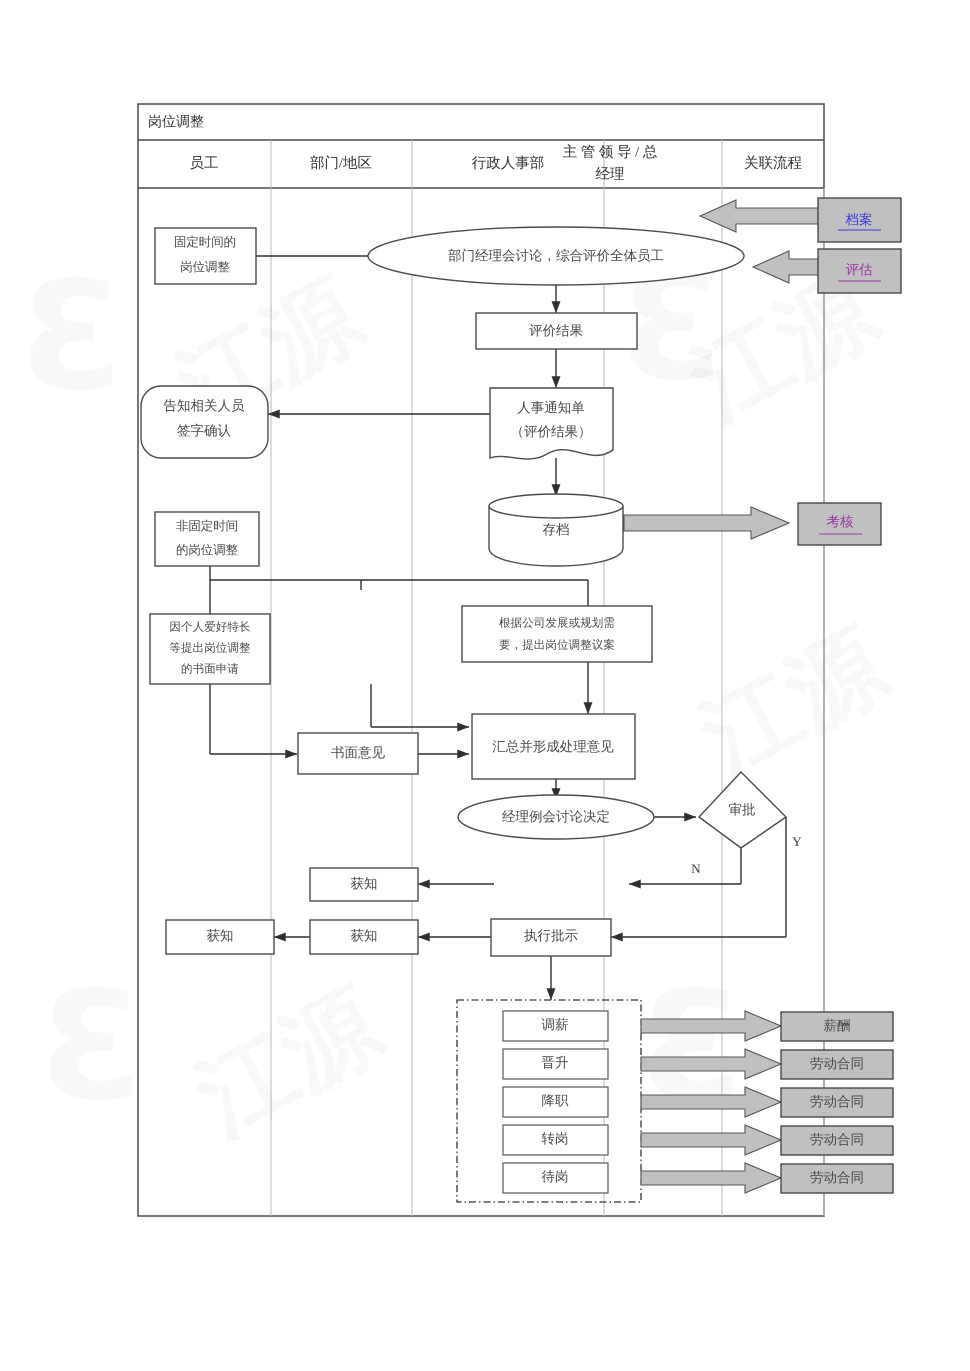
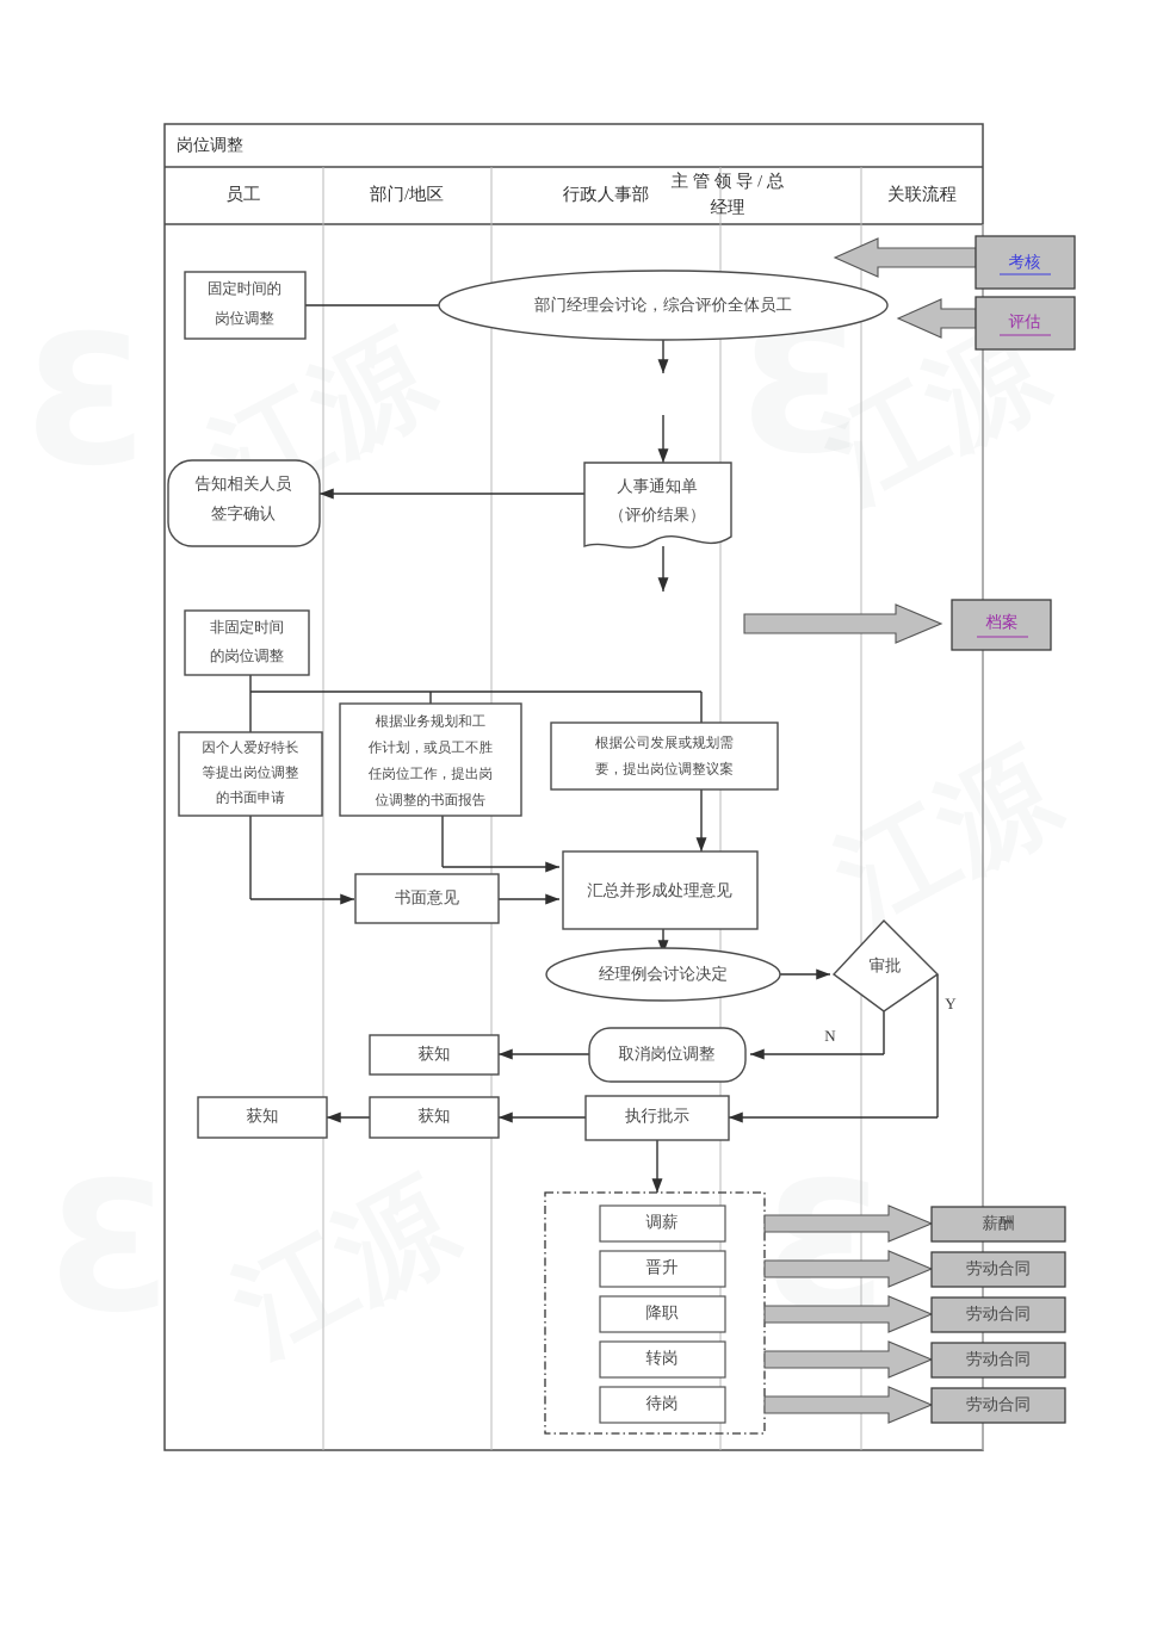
  ℇ
  ℇ
  岗位调整
  员工
  部门/地区
  行政人事部
  主 管 领 导 / 总
  经理
  关联流程
  固定时间的
  岗位调整
  部门经理会讨论，综合评价全体员工
- 评价结果
  人事通知单
  （评价结果）
  告知相关人员
  签字确认
- 存档
  非固定时间
  的岗位调整
  因个人爱好特长
  等提出岗位调整
  的书面申请
+ 根据业务规划和工
+ 作计划，或员工不胜
+ 任岗位工作，提出岗
+ 位调整的书面报告
  根据公司发展或规划需
  要，提出岗位调整议案
  书面意见
  汇总并形成处理意见
  经理例会讨论决定
  审批
  Y
  N
+ 取消岗位调整
  获知
  执行批示
  获知
  获知
  调薪
  晋升
  降职
  转岗
  待岗
- 档案
+ 考核
  评估
- 考核
+ 档案
  薪酬
  劳动合同
  劳动合同
  劳动合同
  劳动合同
